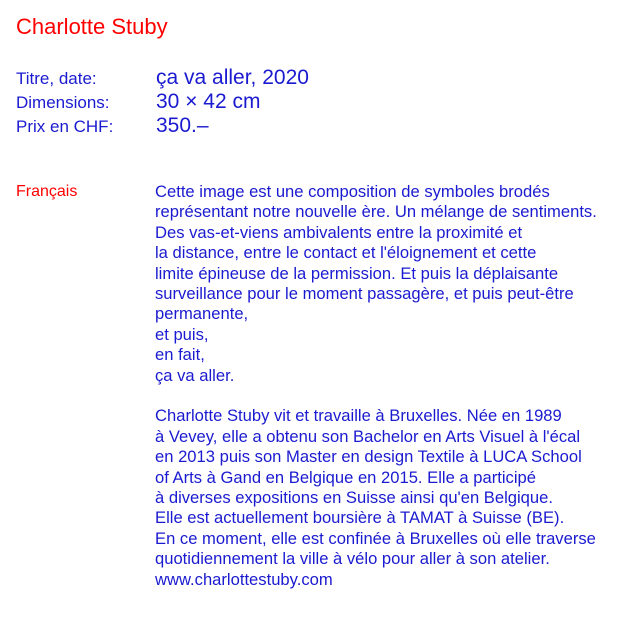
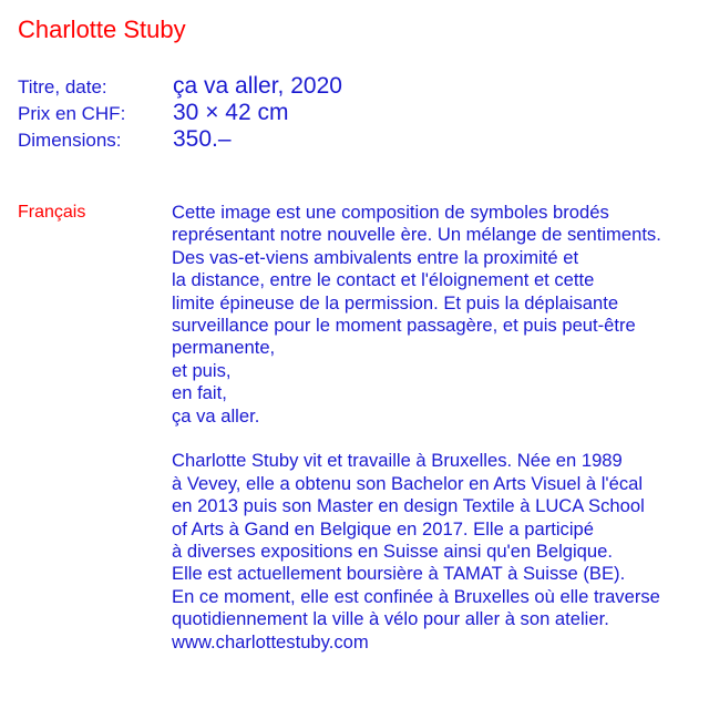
  Charlotte Stuby
  Titre, date:
  ça va aller, 2020
- Dimensions:
+ Prix en CHF:
  30 × 42 cm
- Prix en CHF:
+ Dimensions:
  350.–
  Français
  Cette image est une composition de symboles brodés
  représentant notre nouvelle ère. Un mélange de sentiments.
  Des vas-et-viens ambivalents entre la proximité et
  la distance, entre le contact et l'éloignement et cette
  limite épineuse de la permission. Et puis la déplaisante
  surveillance pour le moment passagère, et puis peut-être
  permanente,
  et puis,
  en fait,
  ça va aller.
  Charlotte Stuby vit et travaille à Bruxelles. Née en 1989
  à Vevey, elle a obtenu son Bachelor en Arts Visuel à l'écal
  en 2013 puis son Master en design Textile à LUCA School
- of Arts à Gand en Belgique en 2015. Elle a participé
+ of Arts à Gand en Belgique en 2017. Elle a participé
  à diverses expositions en Suisse ainsi qu'en Belgique.
  Elle est actuellement boursière à TAMAT à Suisse (BE).
  En ce moment, elle est confinée à Bruxelles où elle traverse
  quotidiennement la ville à vélo pour aller à son atelier.
  www.charlottestuby.com
